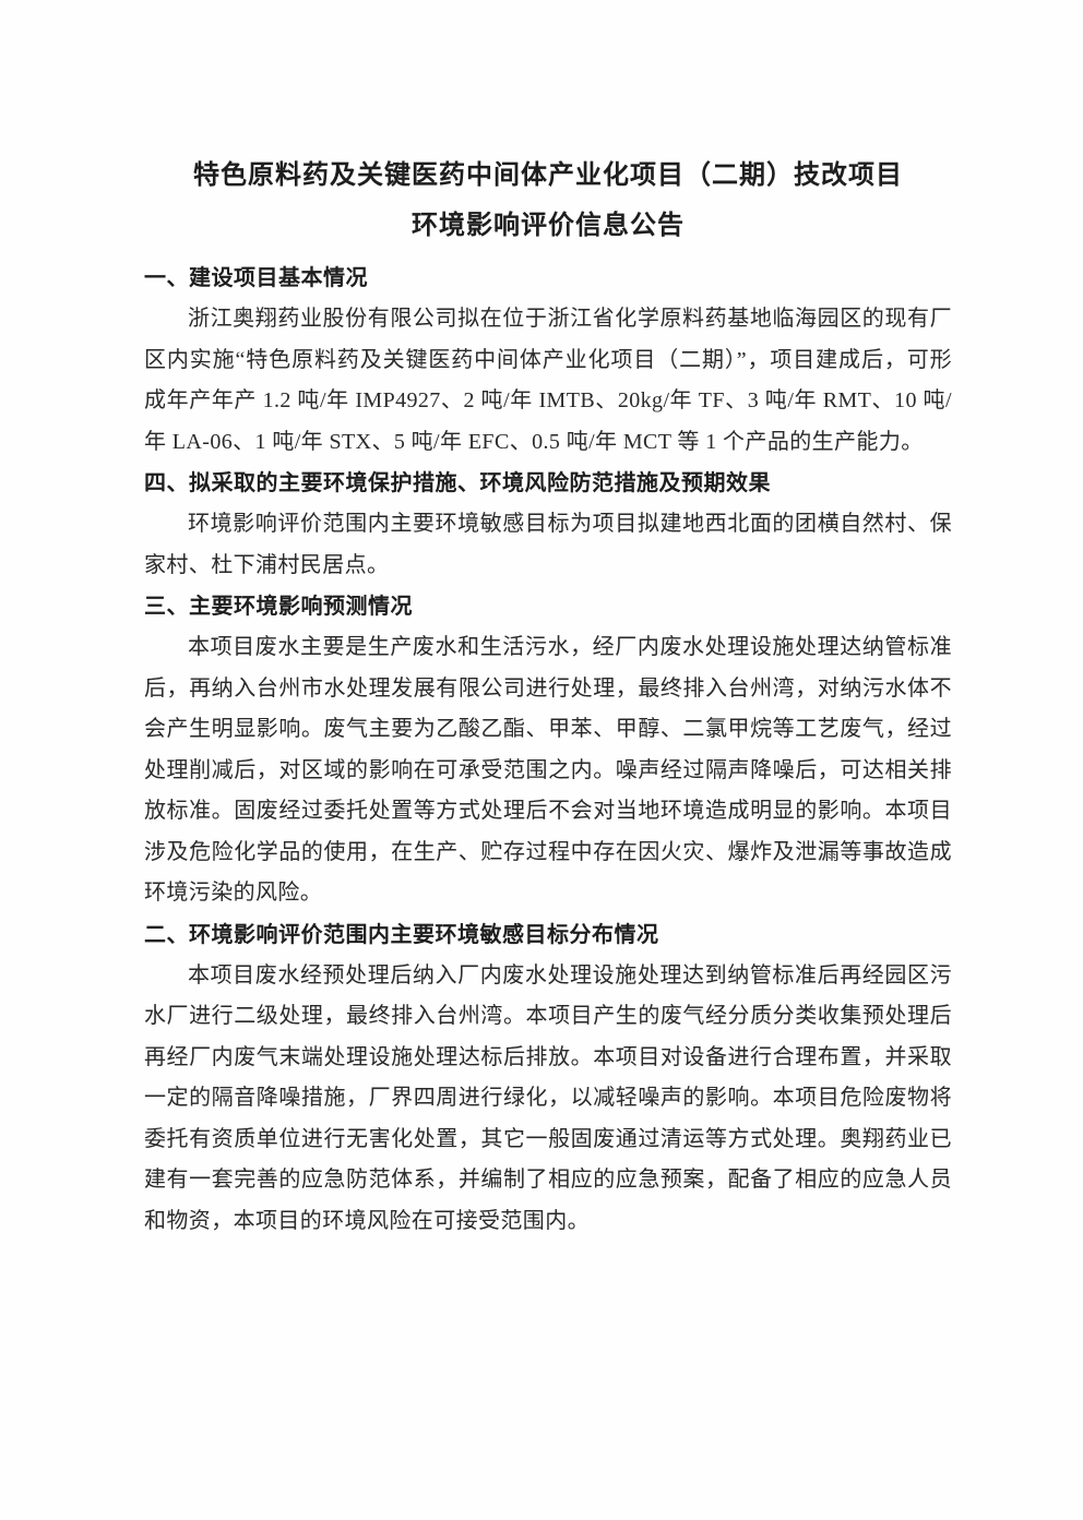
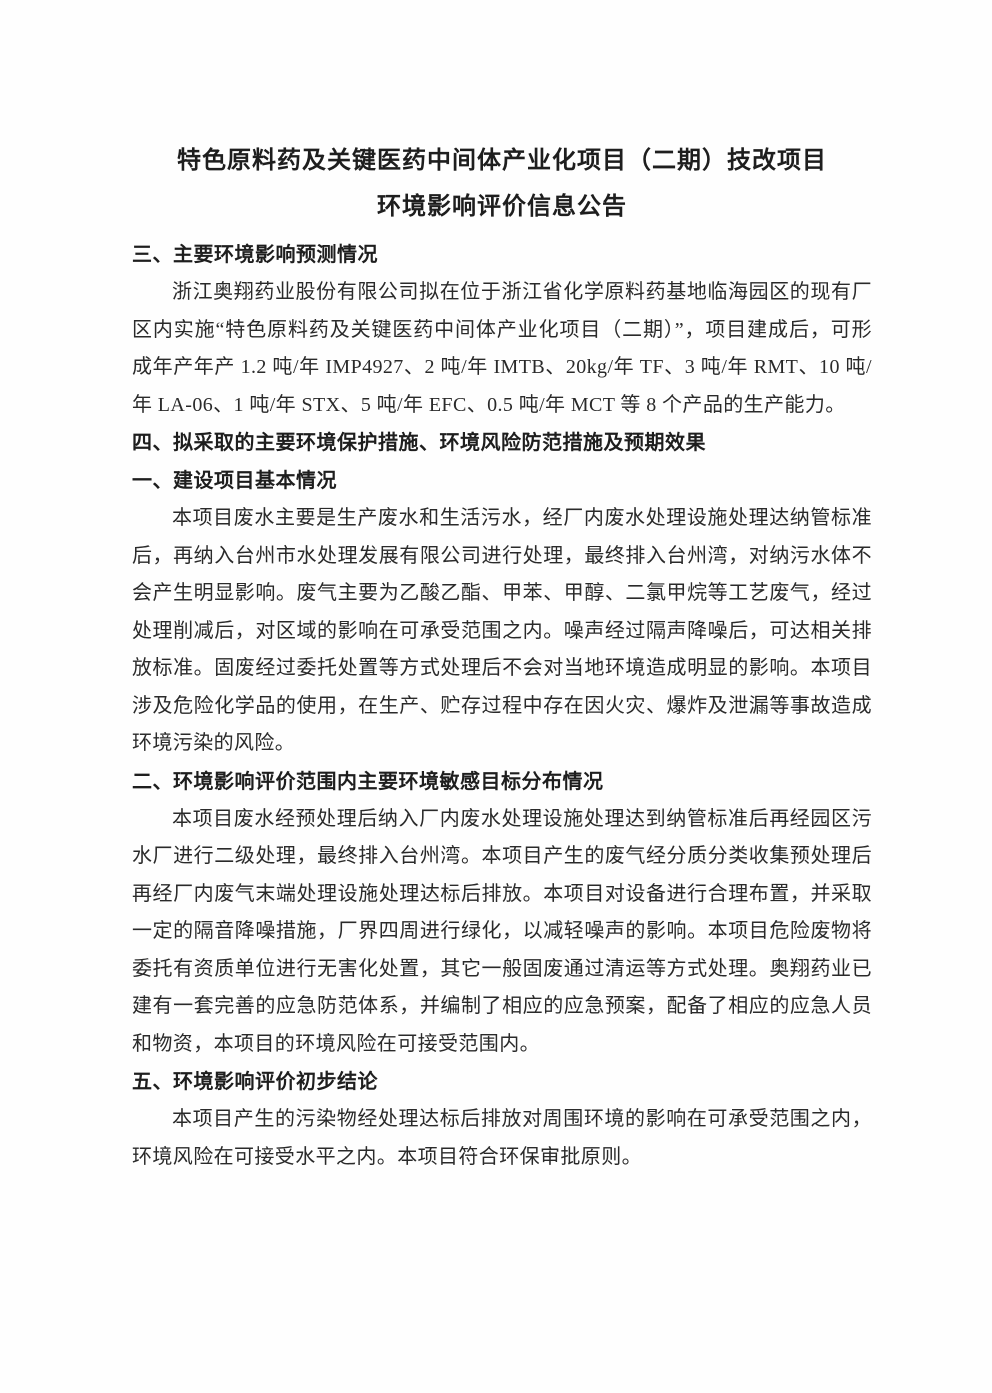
  特色原料药及关键医药中间体产业化项目（二期）技改项目
  环境影响评价信息公告
- 一、建设项目基本情况
+ 三、主要环境影响预测情况
- 浙江奥翔药业股份有限公司拟在位于浙江省化学原料药基地临海园区的现有厂区内实施“特色原料药及关键医药中间体产业化项目（二期）”，项目建成后，可形成年产年产 1.2 吨/年 IMP4927、2 吨/年 IMTB、20kg/年 TF、3 吨/年 RMT、10 吨/年 LA-06、1 吨/年 STX、5 吨/年 EFC、0.5 吨/年 MCT 等 1 个产品的生产能力。
+ 浙江奥翔药业股份有限公司拟在位于浙江省化学原料药基地临海园区的现有厂区内实施“特色原料药及关键医药中间体产业化项目（二期）”，项目建成后，可形成年产年产 1.2 吨/年 IMP4927、2 吨/年 IMTB、20kg/年 TF、3 吨/年 RMT、10 吨/年 LA-06、1 吨/年 STX、5 吨/年 EFC、0.5 吨/年 MCT 等 8 个产品的生产能力。
  四、拟采取的主要环境保护措施、环境风险防范措施及预期效果
- 环境影响评价范围内主要环境敏感目标为项目拟建地西北面的团横自然村、保家村、杜下浦村民居点。
- 三、主要环境影响预测情况
+ 一、建设项目基本情况
  本项目废水主要是生产废水和生活污水，经厂内废水处理设施处理达纳管标准后，再纳入台州市水处理发展有限公司进行处理，最终排入台州湾，对纳污水体不会产生明显影响。废气主要为乙酸乙酯、甲苯、甲醇、二氯甲烷等工艺废气，经过处理削减后，对区域的影响在可承受范围之内。噪声经过隔声降噪后，可达相关排放标准。固废经过委托处置等方式处理后不会对当地环境造成明显的影响。本项目涉及危险化学品的使用，在生产、贮存过程中存在因火灾、爆炸及泄漏等事故造成环境污染的风险。
  二、环境影响评价范围内主要环境敏感目标分布情况
  本项目废水经预处理后纳入厂内废水处理设施处理达到纳管标准后再经园区污水厂进行二级处理，最终排入台州湾。本项目产生的废气经分质分类收集预处理后再经厂内废气末端处理设施处理达标后排放。本项目对设备进行合理布置，并采取一定的隔音降噪措施，厂界四周进行绿化，以减轻噪声的影响。本项目危险废物将委托有资质单位进行无害化处置，其它一般固废通过清运等方式处理。奥翔药业已建有一套完善的应急防范体系，并编制了相应的应急预案，配备了相应的应急人员和物资，本项目的环境风险在可接受范围内。
+ 五、环境影响评价初步结论
+ 本项目产生的污染物经处理达标后排放对周围环境的影响在可承受范围之内，环境风险在可接受水平之内。本项目符合环保审批原则。
